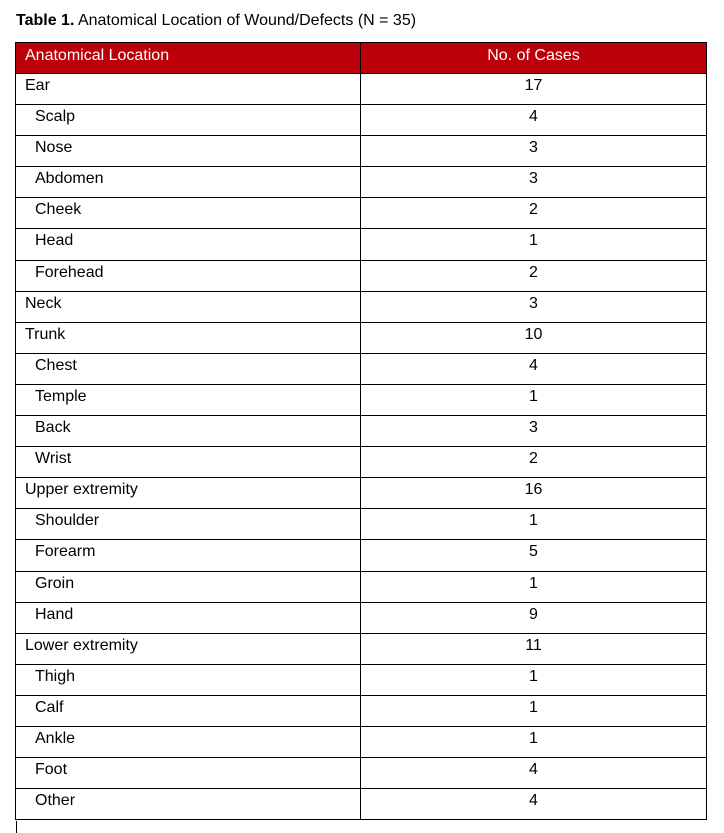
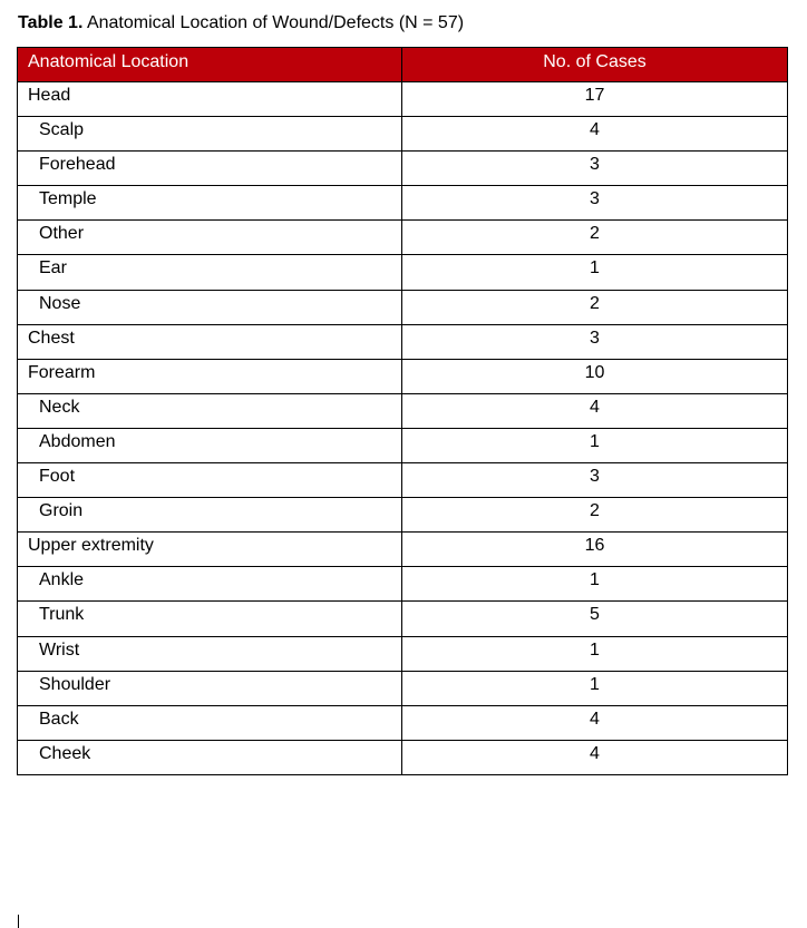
- Table 1. Anatomical Location of Wound/Defects (N = 35)
+ Table 1. Anatomical Location of Wound/Defects (N = 57)
  Anatomical Location	No. of Cases
- Ear	17
+ Head	17
  Scalp	4
- Nose	3
+ Forehead	3
- Abdomen	3
+ Temple	3
- Cheek	2
+ Other	2
- Head	1
+ Ear	1
- Forehead	2
+ Nose	2
- Neck	3
+ Chest	3
- Trunk	10
+ Forearm	10
- Chest	4
+ Neck	4
- Temple	1
+ Abdomen	1
- Back	3
+ Foot	3
- Wrist	2
+ Groin	2
  Upper extremity	16
- Shoulder	1
+ Ankle	1
- Forearm	5
+ Trunk	5
- Groin	1
+ Wrist	1
- Hand	9
- Lower extremity	11
- Thigh	1
- Calf	1
- Ankle	1
+ Shoulder	1
- Foot	4
+ Back	4
- Other	4
+ Cheek	4
